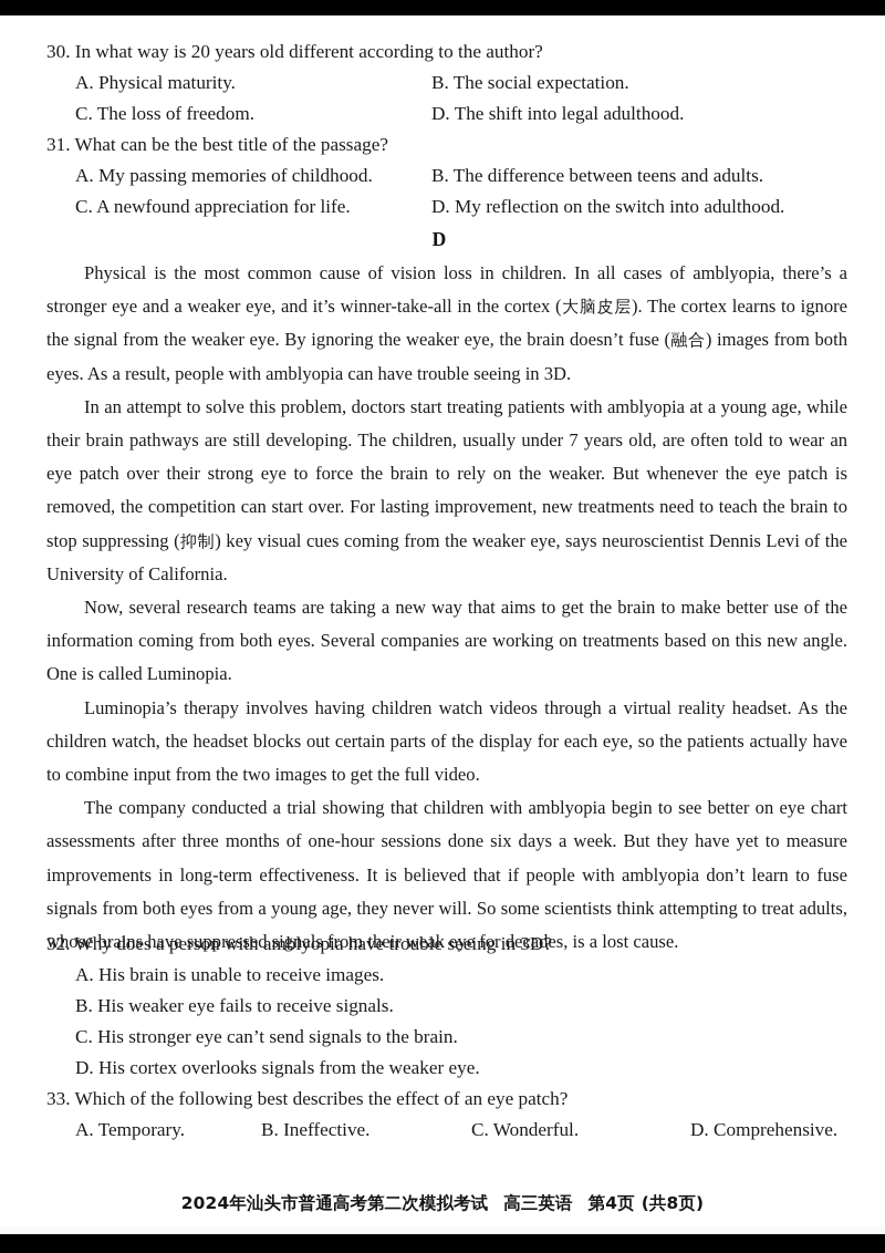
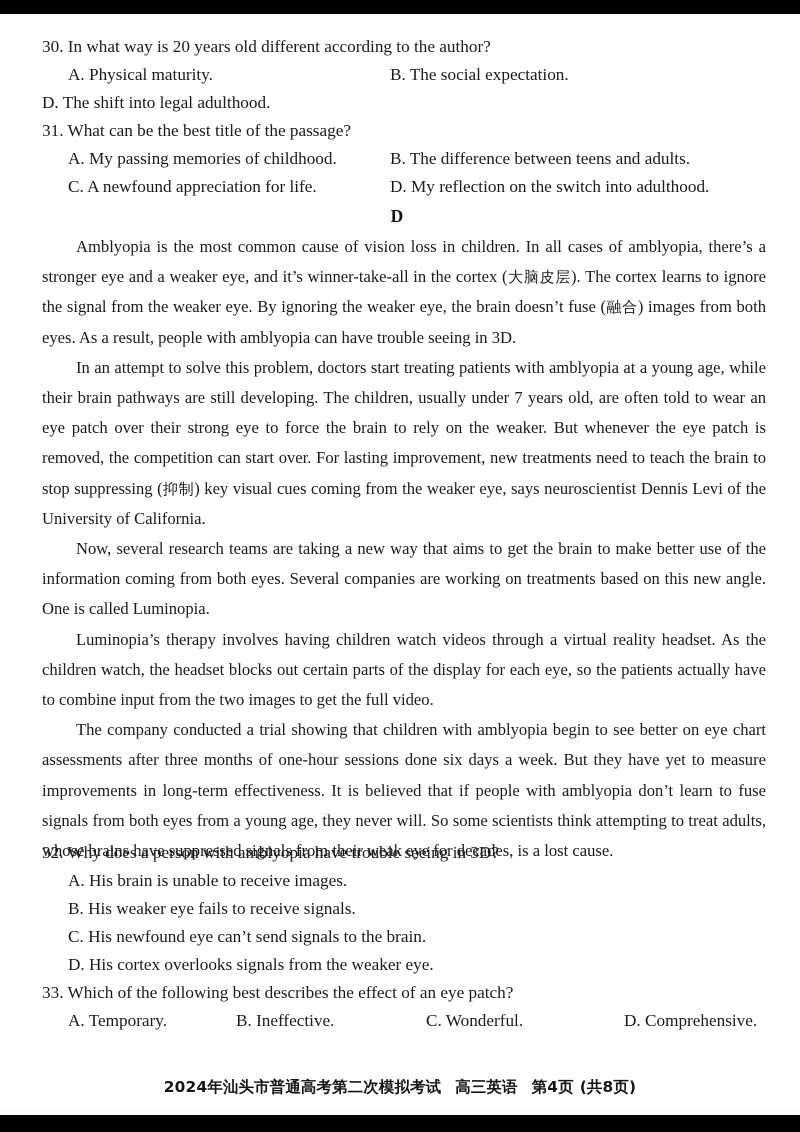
  30. In what way is 20 years old different according to the author?
  A. Physical maturity.
  B. The social expectation.
- C. The loss of freedom.
  D. The shift into legal adulthood.
  31. What can be the best title of the passage?
  A. My passing memories of childhood.
  B. The difference between teens and adults.
  C. A newfound appreciation for life.
  D. My reflection on the switch into adulthood.
  D
- Physical is the most common cause of vision loss in children. In all cases of amblyopia, there’s a stronger eye and a weaker eye, and it’s winner-take-all in the cortex (大脑皮层). The cortex learns to ignore the signal from the weaker eye. By ignoring the weaker eye, the brain doesn’t fuse (融合) images from both eyes. As a result, people with amblyopia can have trouble seeing in 3D.
+ Amblyopia is the most common cause of vision loss in children. In all cases of amblyopia, there’s a stronger eye and a weaker eye, and it’s winner-take-all in the cortex (大脑皮层). The cortex learns to ignore the signal from the weaker eye. By ignoring the weaker eye, the brain doesn’t fuse (融合) images from both eyes. As a result, people with amblyopia can have trouble seeing in 3D.
  In an attempt to solve this problem, doctors start treating patients with amblyopia at a young age, while their brain pathways are still developing. The children, usually under 7 years old, are often told to wear an eye patch over their strong eye to force the brain to rely on the weaker. But whenever the eye patch is removed, the competition can start over. For lasting improvement, new treatments need to teach the brain to stop suppressing (抑制) key visual cues coming from the weaker eye, says neuroscientist Dennis Levi of the University of California.
  Now, several research teams are taking a new way that aims to get the brain to make better use of the information coming from both eyes. Several companies are working on treatments based on this new angle. One is called Luminopia.
  Luminopia’s therapy involves having children watch videos through a virtual reality headset. As the children watch, the headset blocks out certain parts of the display for each eye, so the patients actually have to combine input from the two images to get the full video.
  The company conducted a trial showing that children with amblyopia begin to see better on eye chart assessments after three months of one-hour sessions done six days a week. But they have yet to measure improvements in long-term effectiveness. It is believed that if people with amblyopia don’t learn to fuse signals from both eyes from a young age, they never will. So some scientists think attempting to treat adults, whose brains have suppressed signals from their weak eye for decades, is a lost cause.
  32. Why does a person with amblyopia have trouble seeing in 3D?
  A. His brain is unable to receive images.
  B. His weaker eye fails to receive signals.
- C. His stronger eye can’t send signals to the brain.
+ C. His newfound eye can’t send signals to the brain.
  D. His cortex overlooks signals from the weaker eye.
  33. Which of the following best describes the effect of an eye patch?
  A. Temporary.
  B. Ineffective.
  C. Wonderful.
  D. Comprehensive.
  2024年汕头市普通高考第二次模拟考试 高三英语 第4页 (共8页)
